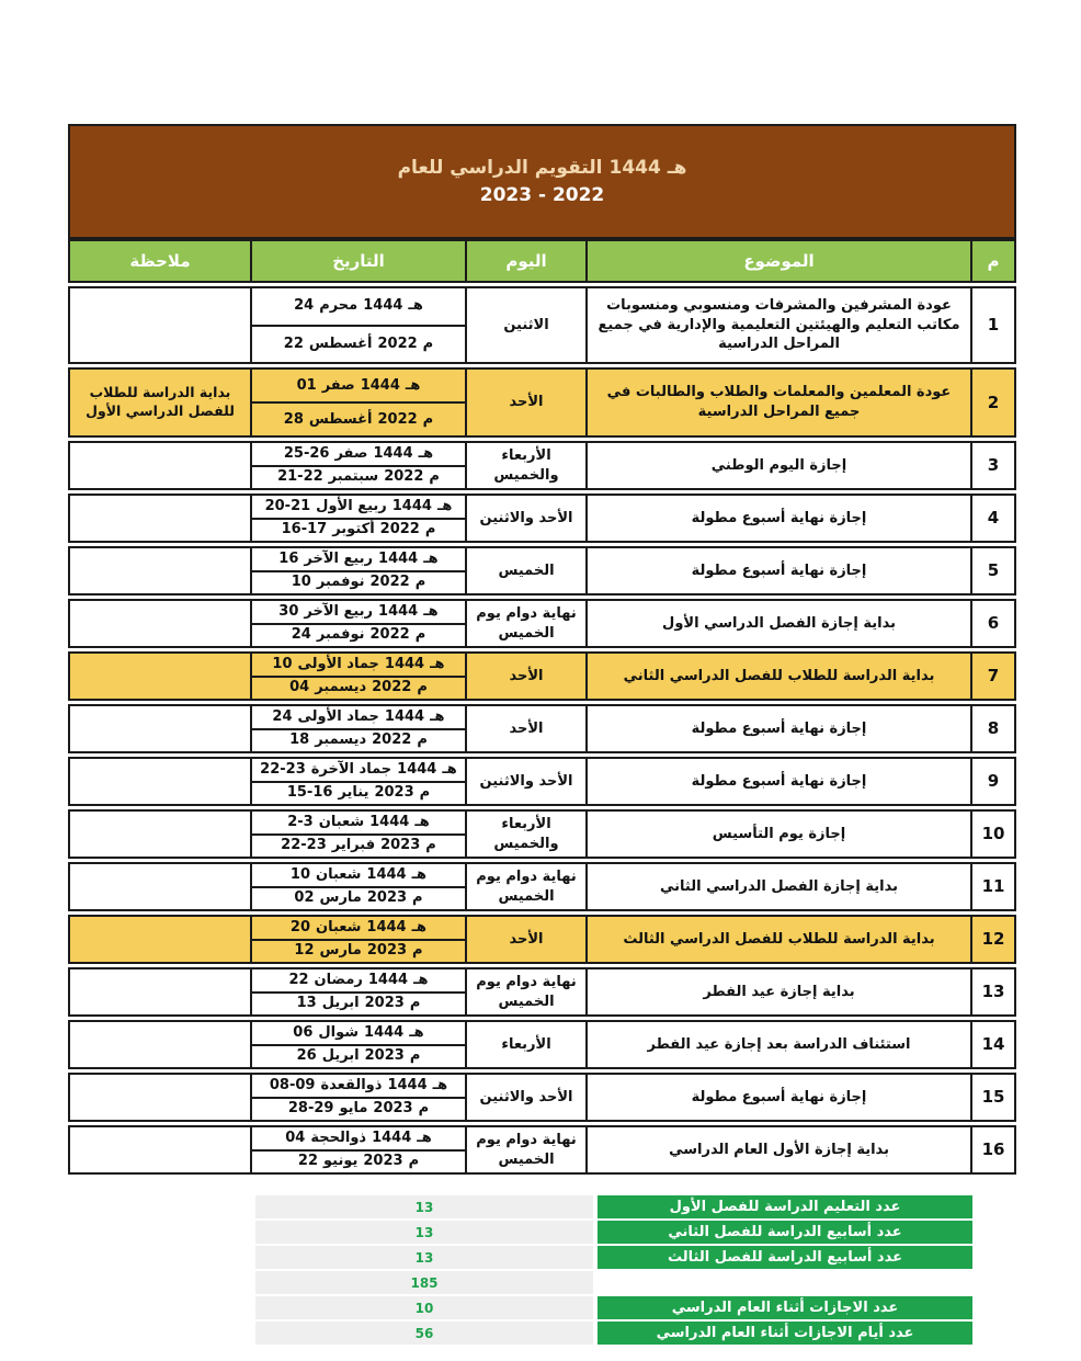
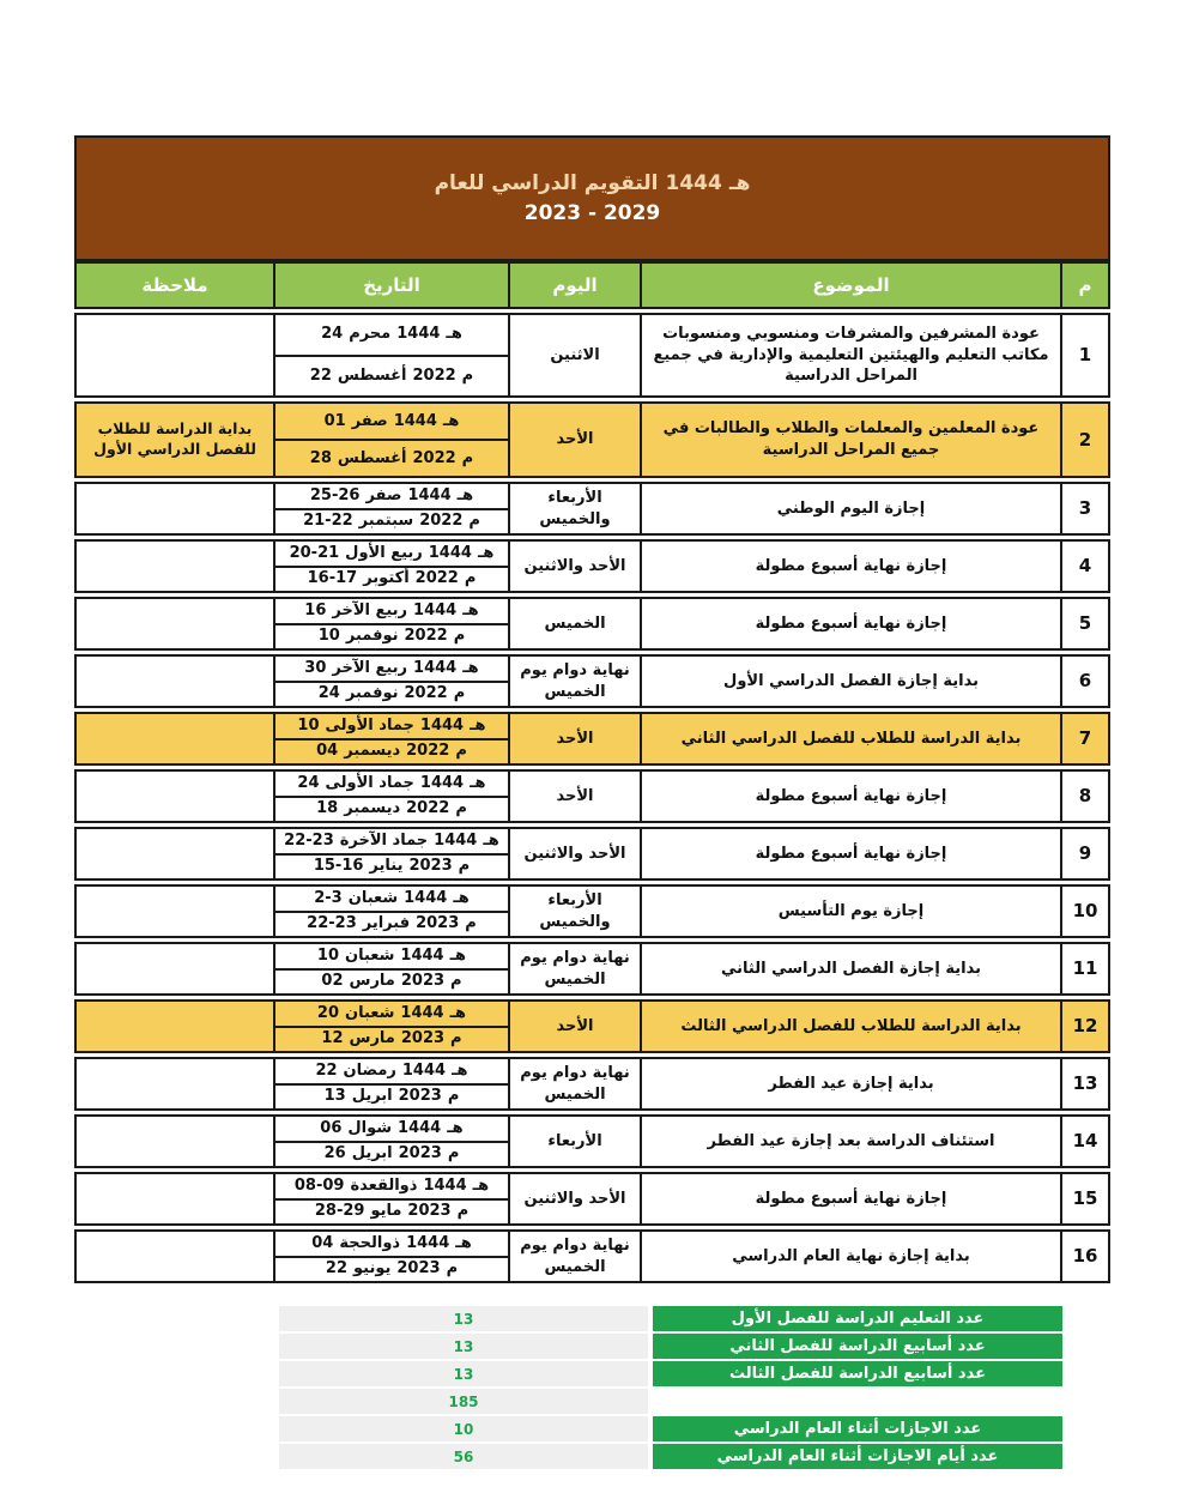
  التقويم الدراسي للعام
  1444
  هـ
- 2023 - 2022
+ 2023 - 2029
  م
  الموضوع
  اليوم
  التاريخ
  ملاحظة
  1
  عودة المشرفين والمشرفات ومنسوبي ومنسوبات مكاتب التعليم والهيئتين التعليمية والإدارية في جميع المراحل الدراسية
  الاثنين
  24
  محرم
  1444
  هـ
  22
  أغسطس
  2022
  م
  2
  عودة المعلمين والمعلمات والطلاب والطالبات في جميع المراحل الدراسية
  الأحد
  01
  صفر
  1444
  هـ
  28
  أغسطس
  2022
  م
  بداية الدراسة للطلاب للفصل الدراسي الأول
  3
  إجازة اليوم الوطني
  الأربعاء والخميس
  25-26
  صفر
  1444
  هـ
  21-22
  سبتمبر
  2022
  م
  4
  إجازة نهاية أسبوع مطولة
  الأحد والاثنين
  20-21
  ربيع الأول
  1444
  هـ
  16-17
  أكتوبر
  2022
  م
  5
  إجازة نهاية أسبوع مطولة
  الخميس
  16
  ربيع الآخر
  1444
  هـ
  10
  نوفمبر
  2022
  م
  6
  بداية إجازة الفصل الدراسي الأول
  نهاية دوام يوم الخميس
  30
  ربيع الآخر
  1444
  هـ
  24
  نوفمبر
  2022
  م
  7
  بداية الدراسة للطلاب للفصل الدراسي الثاني
  الأحد
  10
  جماد الأولى
  1444
  هـ
  04
  ديسمبر
  2022
  م
  8
  إجازة نهاية أسبوع مطولة
  الأحد
  24
  جماد الأولى
  1444
  هـ
  18
  ديسمبر
  2022
  م
  9
  إجازة نهاية أسبوع مطولة
  الأحد والاثنين
  22-23
  جماد الآخرة
  1444
  هـ
  15-16
  يناير
  2023
  م
  10
  إجازة يوم التأسيس
  الأربعاء والخميس
  2-3
  شعبان
  1444
  هـ
  22-23
  فبراير
  2023
  م
  11
  بداية إجازة الفصل الدراسي الثاني
  نهاية دوام يوم الخميس
  10
  شعبان
  1444
  هـ
  02
  مارس
  2023
  م
  12
  بداية الدراسة للطلاب للفصل الدراسي الثالث
  الأحد
  20
  شعبان
  1444
  هـ
  12
  مارس
  2023
  م
  13
  بداية إجازة عيد الفطر
  نهاية دوام يوم الخميس
  22
  رمضان
  1444
  هـ
  13
  ابريل
  2023
  م
  14
  استئناف الدراسة بعد إجازة عيد الفطر
  الأربعاء
  06
  شوال
  1444
  هـ
  26
  ابريل
  2023
  م
  15
  إجازة نهاية أسبوع مطولة
  الأحد والاثنين
  08-09
  ذوالقعدة
  1444
  هـ
  28-29
  مايو
  2023
  م
  16
- بداية إجازة الأول العام الدراسي
+ بداية إجازة نهاية العام الدراسي
  نهاية دوام يوم الخميس
  04
  ذوالحجة
  1444
  هـ
  22
  يونيو
  2023
  م
  13
  عدد التعليم الدراسة للفصل الأول
  13
  عدد أسابيع الدراسة للفصل الثاني
  13
  عدد أسابيع الدراسة للفصل الثالث
  185
  10
  عدد الاجازات أثناء العام الدراسي
  56
  عدد أيام الاجازات أثناء العام الدراسي
